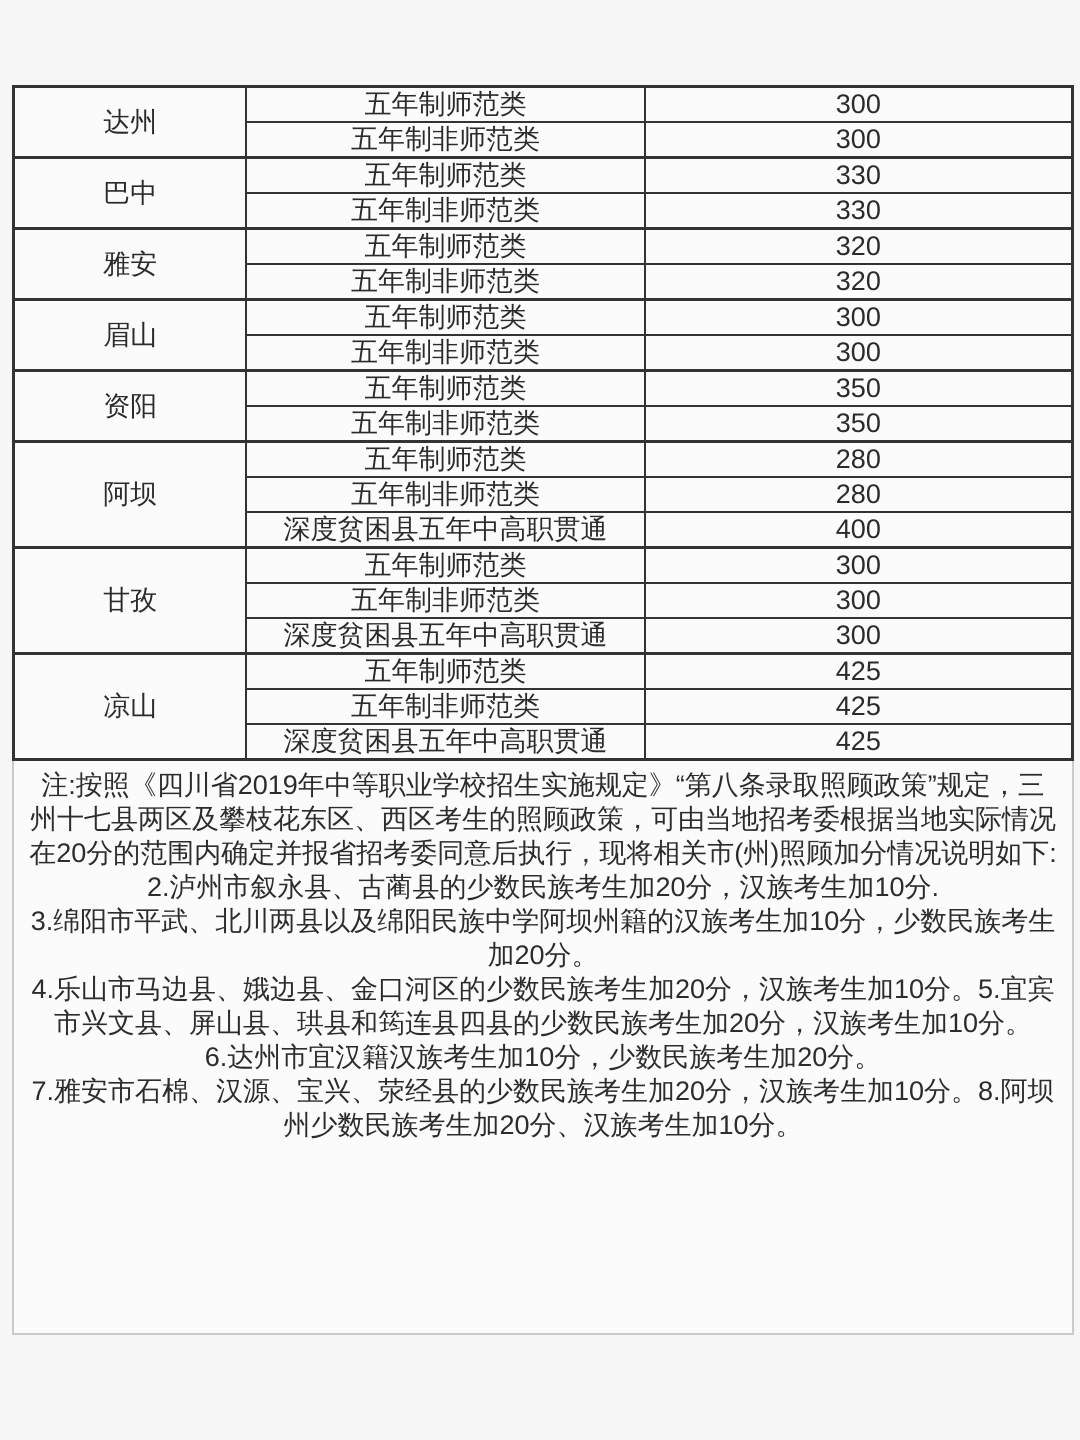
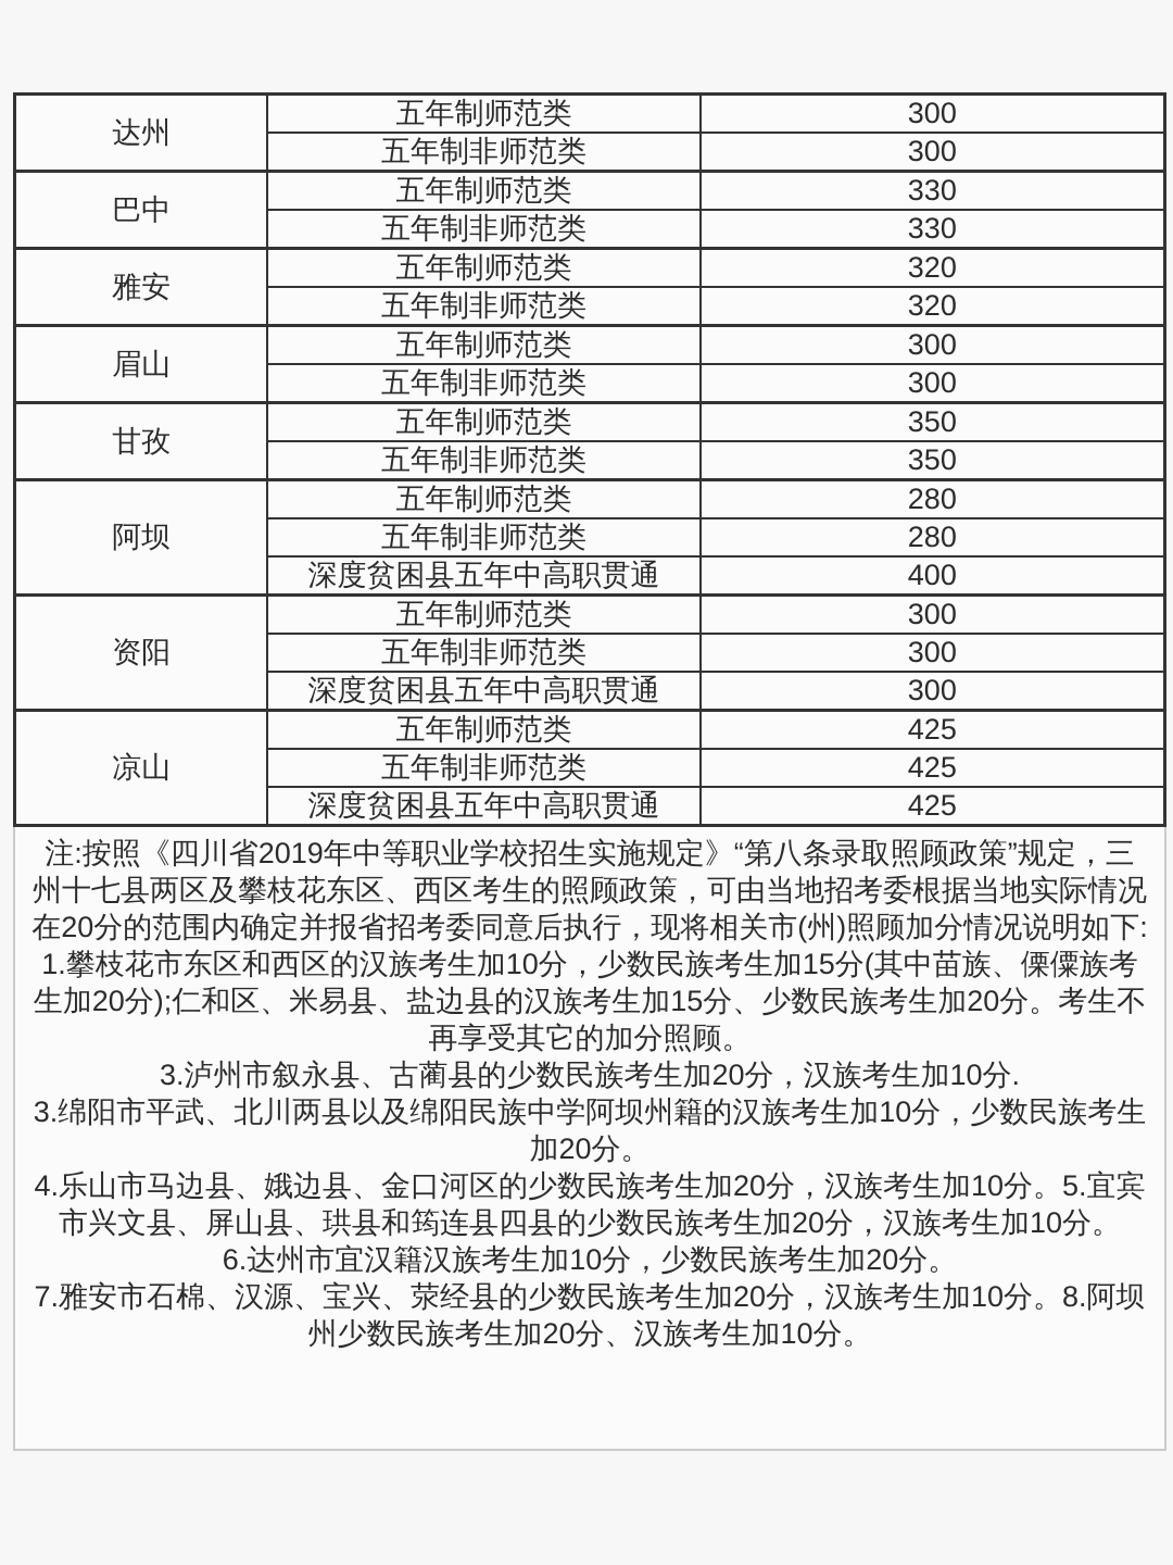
  达州	五年制师范类	300
  五年制非师范类	300
  巴中	五年制师范类	330
  五年制非师范类	330
  雅安	五年制师范类	320
  五年制非师范类	320
  眉山	五年制师范类	300
  五年制非师范类	300
- 资阳	五年制师范类	350
+ 甘孜	五年制师范类	350
  五年制非师范类	350
  阿坝	五年制师范类	280
  五年制非师范类	280
  深度贫困县五年中高职贯通	400
- 甘孜	五年制师范类	300
+ 资阳	五年制师范类	300
  五年制非师范类	300
  深度贫困县五年中高职贯通	300
  凉山	五年制师范类	425
  五年制非师范类	425
  深度贫困县五年中高职贯通	425
  注:按照《四川省2019年中等职业学校招生实施规定》“第八条录取照顾政策”规定，三州十七县两区及攀枝花东区、西区考生的照顾政策，可由当地招考委根据当地实际情况在20分的范围内确定并报省招考委同意后执行，现将相关市(州)照顾加分情况说明如下:
+ 1.攀枝花市东区和西区的汉族考生加10分，少数民族考生加15分(其中苗族、傈僳族考生加20分);仁和区、米易县、盐边县的汉族考生加15分、少数民族考生加20分。考生不再享受其它的加分照顾。
- 2.泸州市叙永县、古蔺县的少数民族考生加20分，汉族考生加10分.
+ 3.泸州市叙永县、古蔺县的少数民族考生加20分，汉族考生加10分.
  3.绵阳市平武、北川两县以及绵阳民族中学阿坝州籍的汉族考生加10分，少数民族考生加20分。
  4.乐山市马边县、娥边县、金口河区的少数民族考生加20分，汉族考生加10分。5.宜宾市兴文县、屏山县、珙县和筠连县四县的少数民族考生加20分，汉族考生加10分。
  6.达州市宜汉籍汉族考生加10分，少数民族考生加20分。
  7.雅安市石棉、汉源、宝兴、荥经县的少数民族考生加20分，汉族考生加10分。8.阿坝州少数民族考生加20分、汉族考生加10分。
